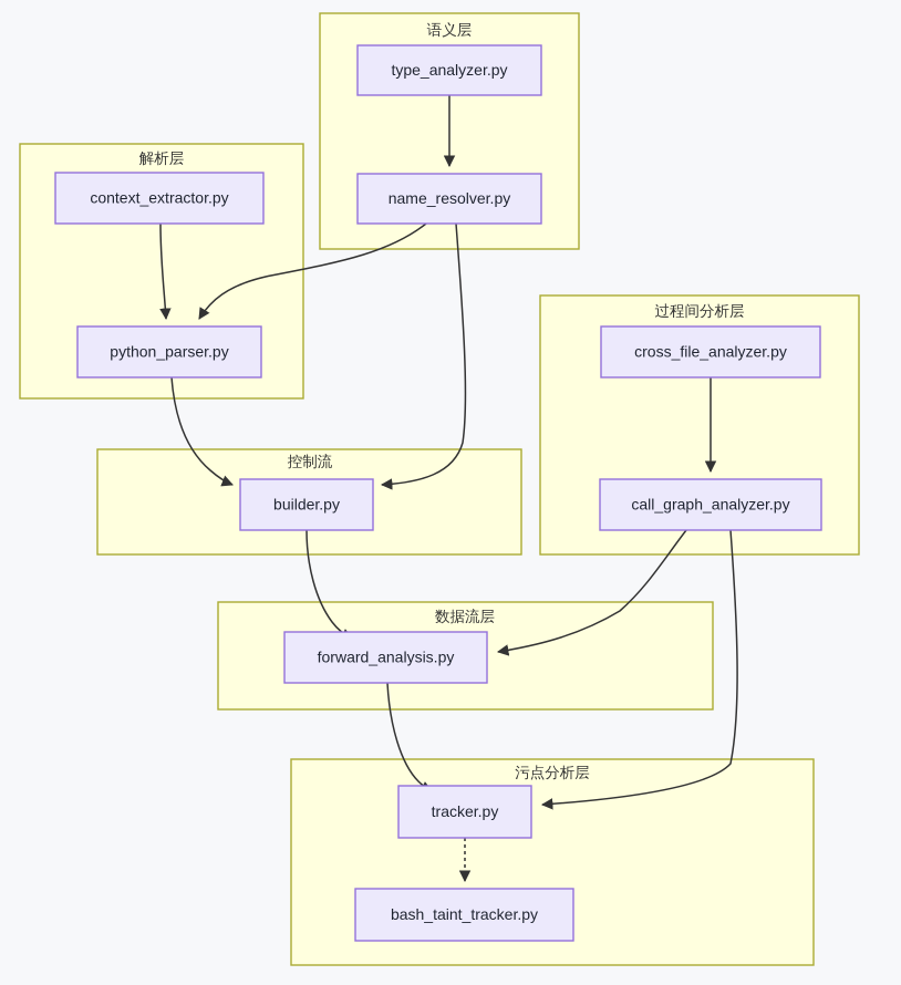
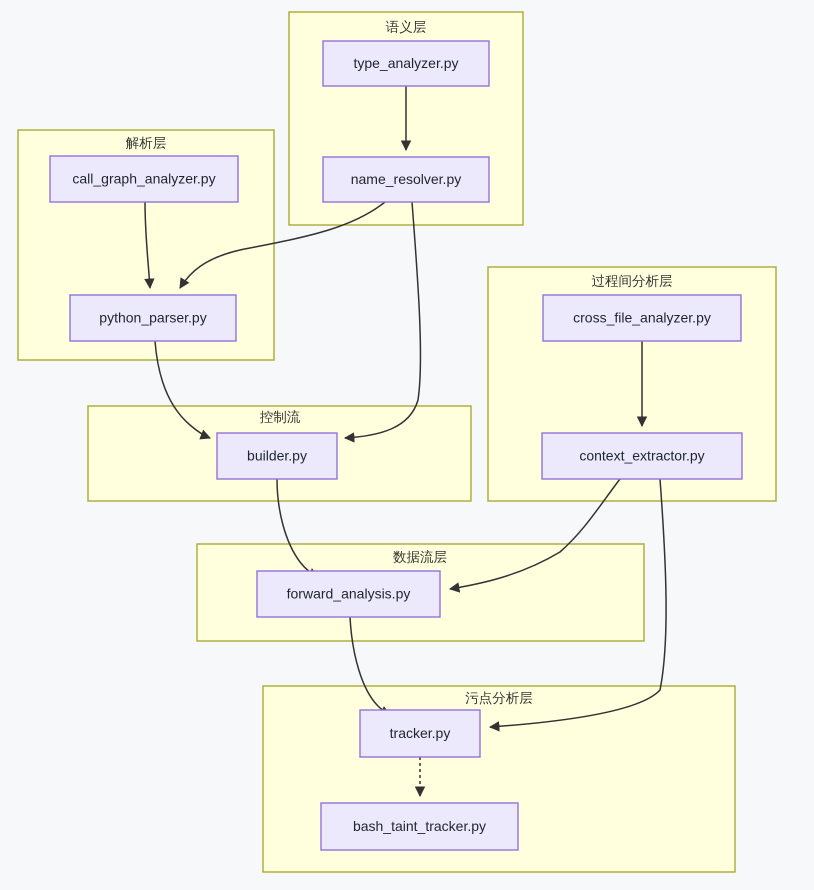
  语义层
  解析层
  过程间分析层
  控制流
  数据流层
  污点分析层
  type_analyzer.py
  name_resolver.py
- context_extractor.py
+ call_graph_analyzer.py
  python_parser.py
  cross_file_analyzer.py
- call_graph_analyzer.py
+ context_extractor.py
  builder.py
  forward_analysis.py
  tracker.py
  bash_taint_tracker.py
